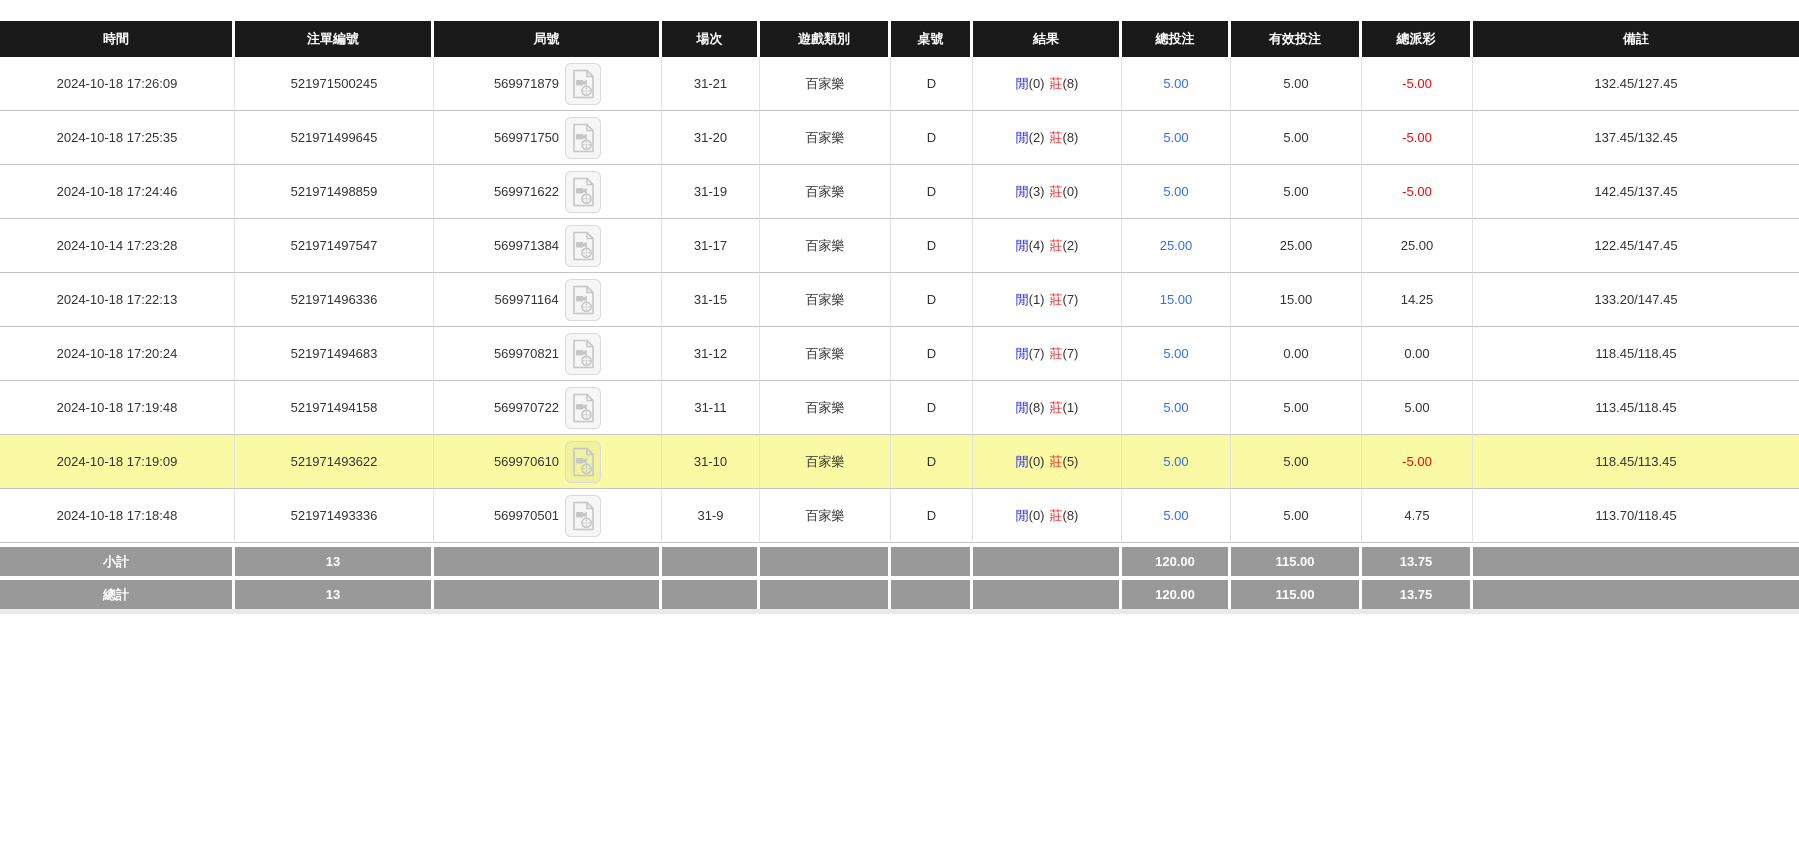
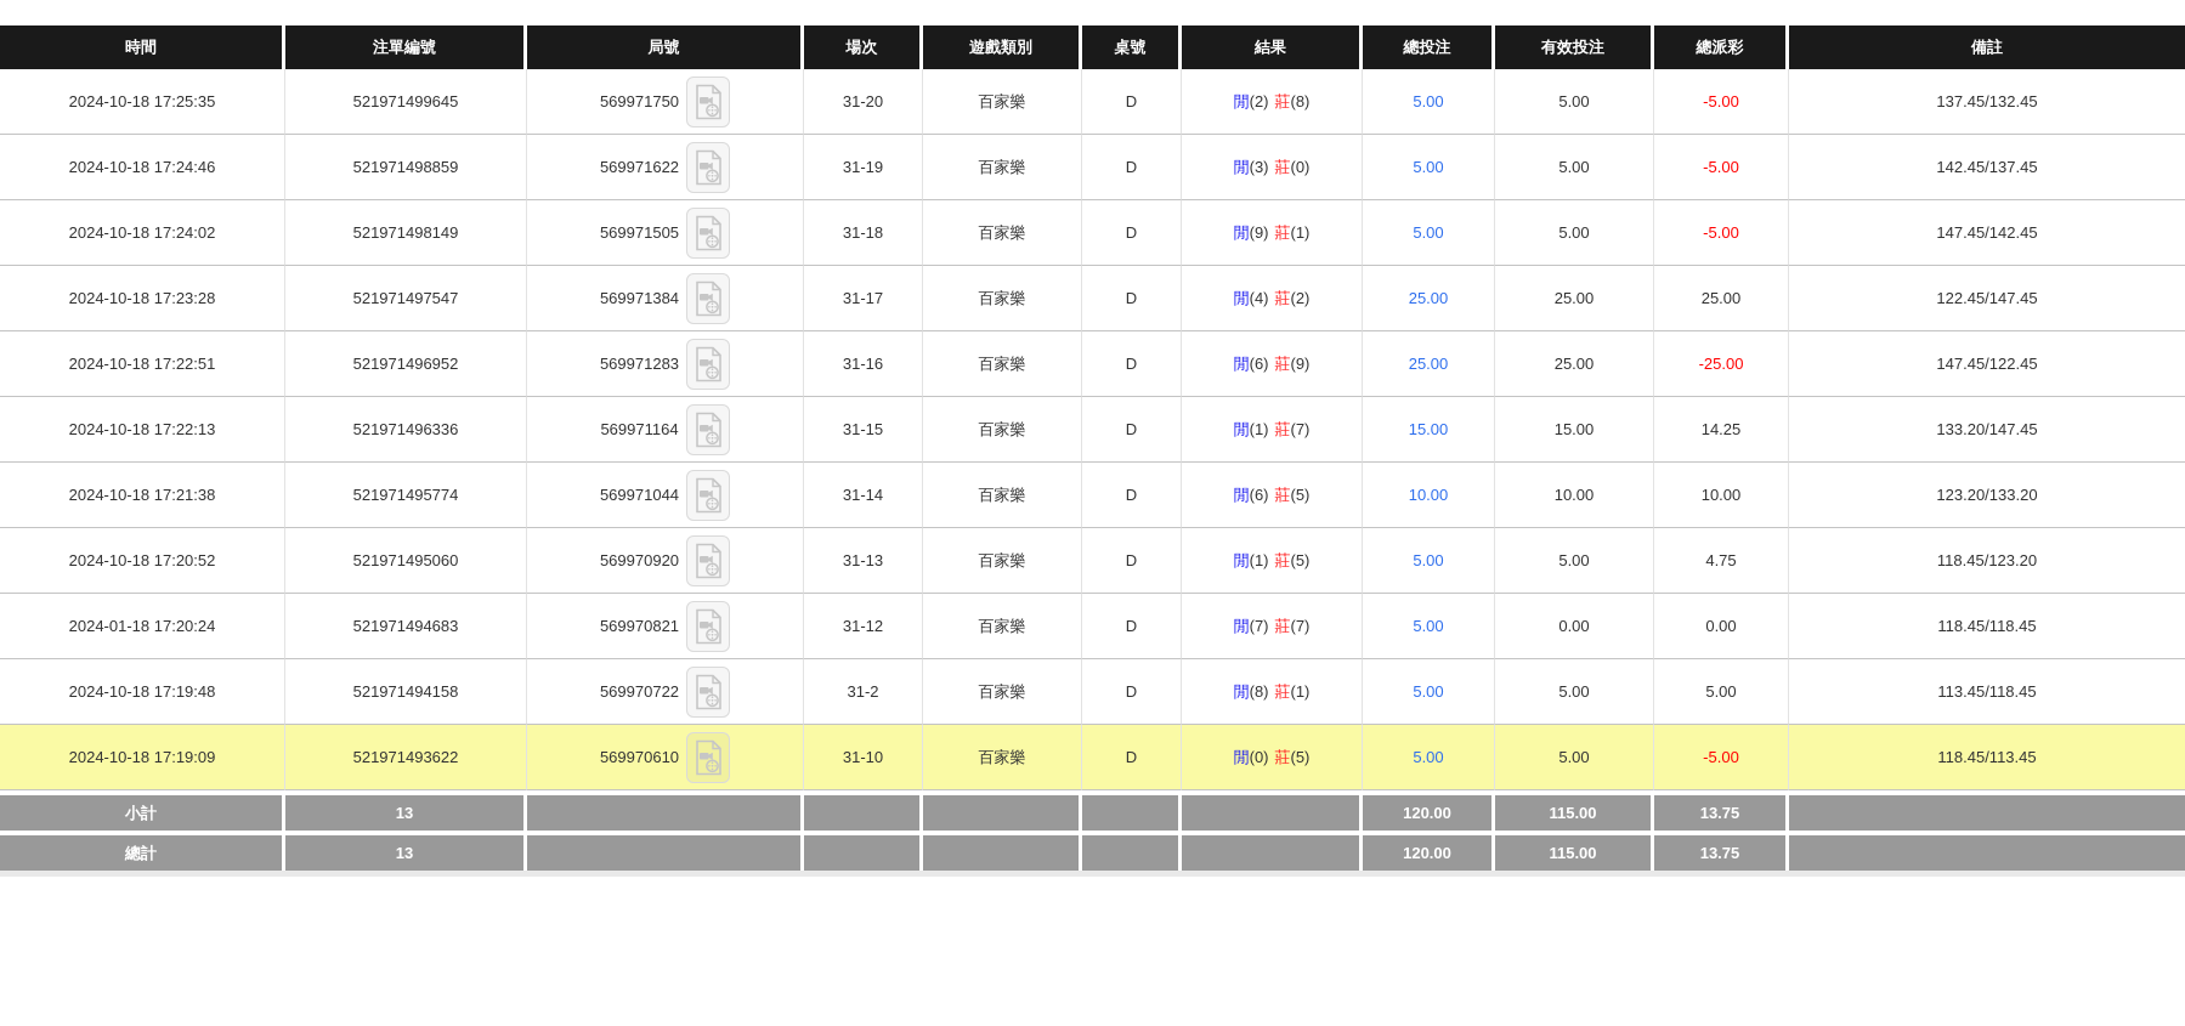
  時間	注單編號	局號	場次	遊戲類別	桌號	結果	總投注	有效投注	總派彩	備註
- 2024-10-18 17:26:09	521971500245	569971879	31-21	百家樂	D	閒(0) 莊(8)	5.00	5.00	-5.00	132.45/127.45
  2024-10-18 17:25:35	521971499645	569971750	31-20	百家樂	D	閒(2) 莊(8)	5.00	5.00	-5.00	137.45/132.45
  2024-10-18 17:24:46	521971498859	569971622	31-19	百家樂	D	閒(3) 莊(0)	5.00	5.00	-5.00	142.45/137.45
+ 2024-10-18 17:24:02	521971498149	569971505	31-18	百家樂	D	閒(9) 莊(1)	5.00	5.00	-5.00	147.45/142.45
- 2024-10-14 17:23:28	521971497547	569971384	31-17	百家樂	D	閒(4) 莊(2)	25.00	25.00	25.00	122.45/147.45
+ 2024-10-18 17:23:28	521971497547	569971384	31-17	百家樂	D	閒(4) 莊(2)	25.00	25.00	25.00	122.45/147.45
+ 2024-10-18 17:22:51	521971496952	569971283	31-16	百家樂	D	閒(6) 莊(9)	25.00	25.00	-25.00	147.45/122.45
  2024-10-18 17:22:13	521971496336	569971164	31-15	百家樂	D	閒(1) 莊(7)	15.00	15.00	14.25	133.20/147.45
+ 2024-10-18 17:21:38	521971495774	569971044	31-14	百家樂	D	閒(6) 莊(5)	10.00	10.00	10.00	123.20/133.20
+ 2024-10-18 17:20:52	521971495060	569970920	31-13	百家樂	D	閒(1) 莊(5)	5.00	5.00	4.75	118.45/123.20
- 2024-10-18 17:20:24	521971494683	569970821	31-12	百家樂	D	閒(7) 莊(7)	5.00	0.00	0.00	118.45/118.45
+ 2024-01-18 17:20:24	521971494683	569970821	31-12	百家樂	D	閒(7) 莊(7)	5.00	0.00	0.00	118.45/118.45
- 2024-10-18 17:19:48	521971494158	569970722	31-11	百家樂	D	閒(8) 莊(1)	5.00	5.00	5.00	113.45/118.45
+ 2024-10-18 17:19:48	521971494158	569970722	31-2	百家樂	D	閒(8) 莊(1)	5.00	5.00	5.00	113.45/118.45
  2024-10-18 17:19:09	521971493622	569970610	31-10	百家樂	D	閒(0) 莊(5)	5.00	5.00	-5.00	118.45/113.45
- 2024-10-18 17:18:48	521971493336	569970501	31-9	百家樂	D	閒(0) 莊(8)	5.00	5.00	4.75	113.70/118.45
  小計	13						120.00	115.00	13.75
  總計	13						120.00	115.00	13.75
